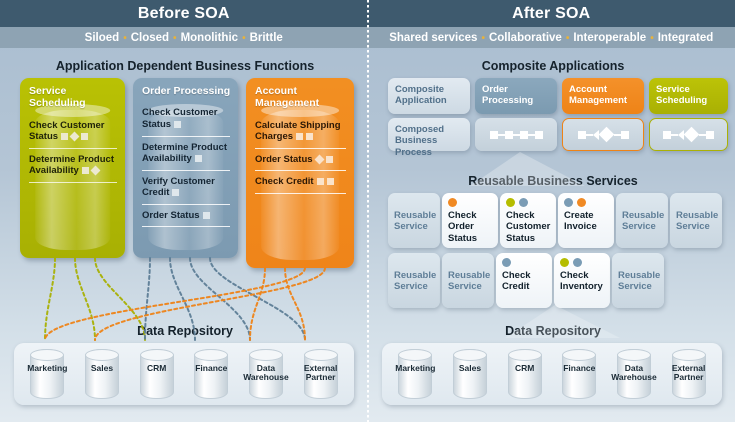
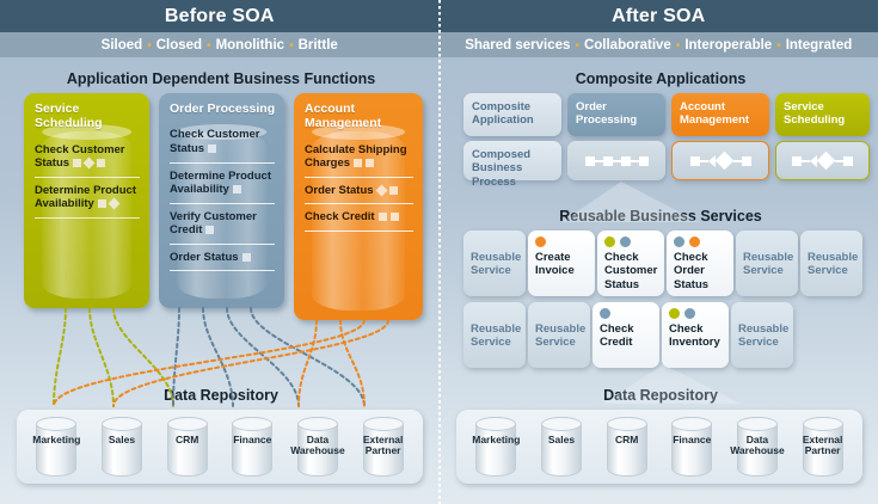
  Before SOA
  After SOA
  Siloed • Closed • Monolithic • Brittle
  Shared services • Collaborative • Interoperable • Integrated
  Application Dependent Business Functions
  Service Scheduling
  Check Customer Status
  Determine Product Availability
  Order Processing
  Check Customer Status
  Determine Product Availability
  Verify Customer Credit
  Order Status
  Account Management
  Calculate Shipping Charges
  Order Status
  Check Credit
  Data Repsitory
  Marketing
  Sales
  CRM
  Finance
  Data Warehouse
  External Partner
  Composite Applications
  Composite Application
  Order Processing
  Account Management
  Service Scheduling
  Composed Business Process
  Reusable Business Services
  Reusable Service
- Check Order Status
+ Create Invoice
  Check Customer Status
- Create Invoice
+ Check Order Status
  Reusable Service
  Reusable Service
  Reusable Service
  Reusable Service
  Check Credit
  Check Inventory
  Reusable Service
  Data Repository
  Marketing
  Sales
  CRM
  Finance
  Data Warehouse
  External Partner
